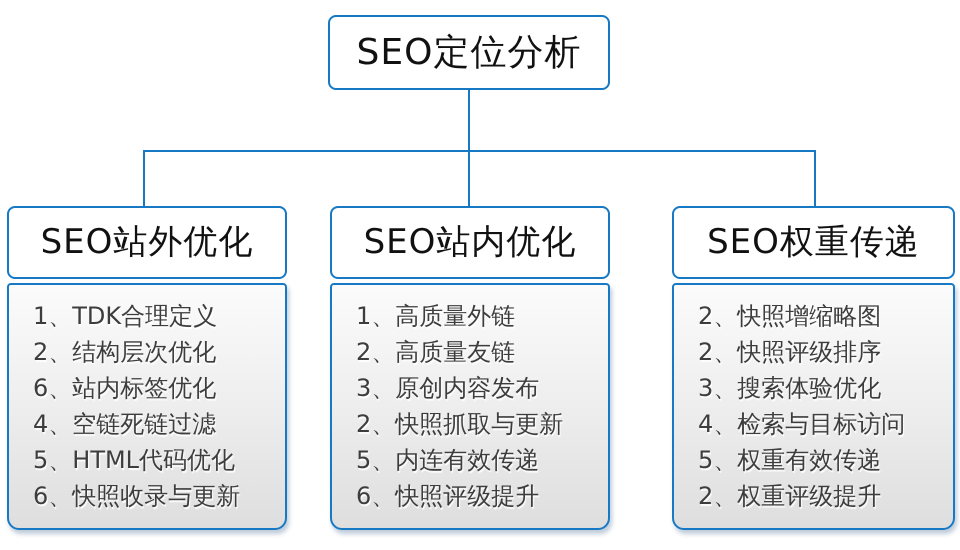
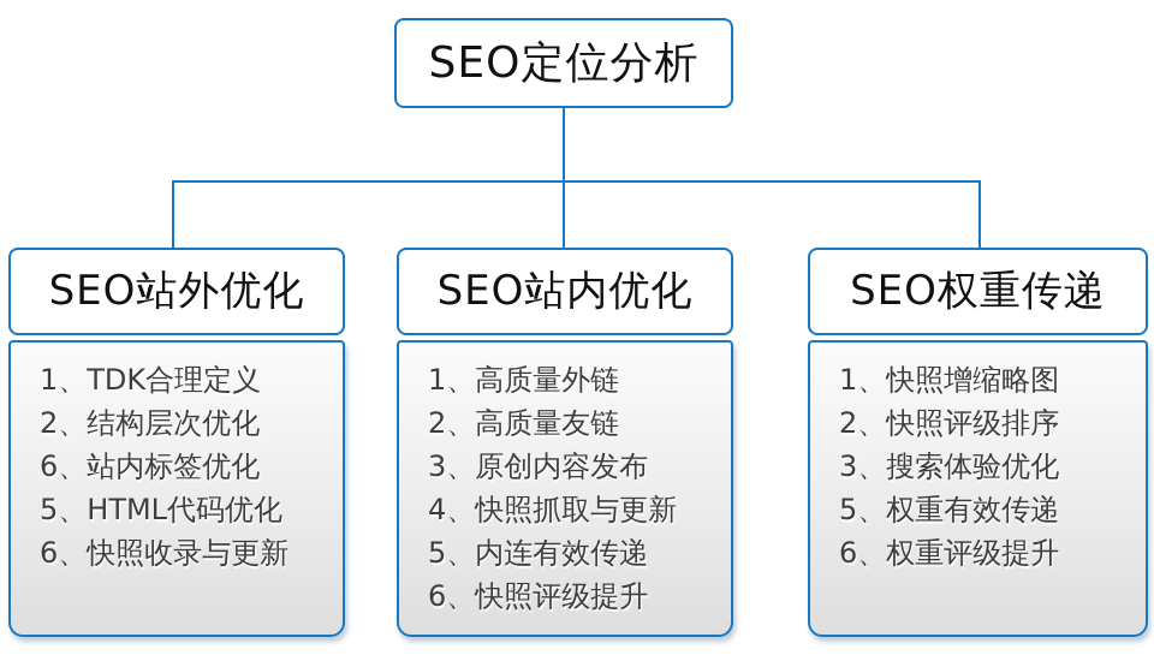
  SEO定位分析
  SEO站外优化
  1、TDK合理定义
  2、结构层次优化
  6、站内标签优化
- 4、空链死链过滤
  5、HTML代码优化
  6、快照收录与更新
  SEO站内优化
  1、高质量外链
  2、高质量友链
  3、原创内容发布
- 2、快照抓取与更新
+ 4、快照抓取与更新
  5、内连有效传递
  6、快照评级提升
  SEO权重传递
- 2、快照增缩略图
+ 1、快照增缩略图
  2、快照评级排序
  3、搜索体验优化
- 4、检索与目标访问
  5、权重有效传递
- 2、权重评级提升
+ 6、权重评级提升
